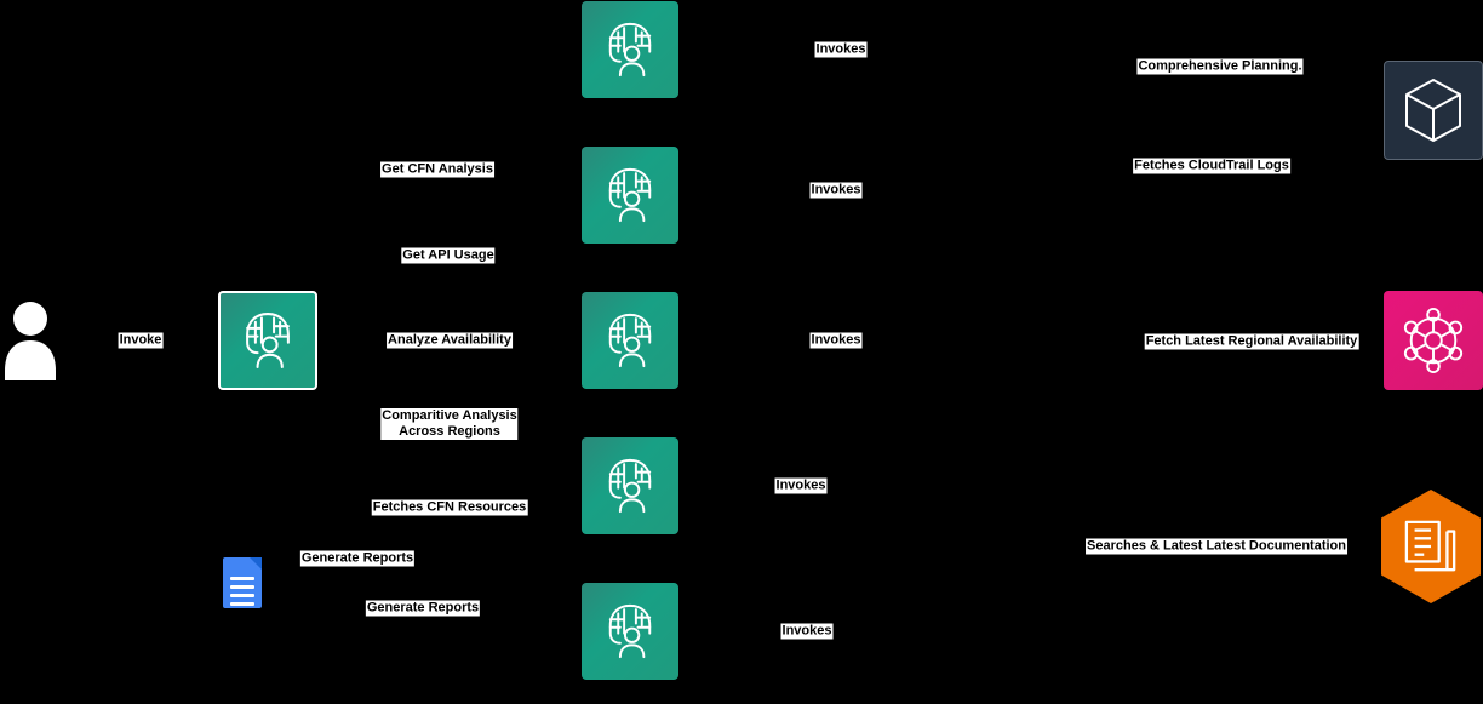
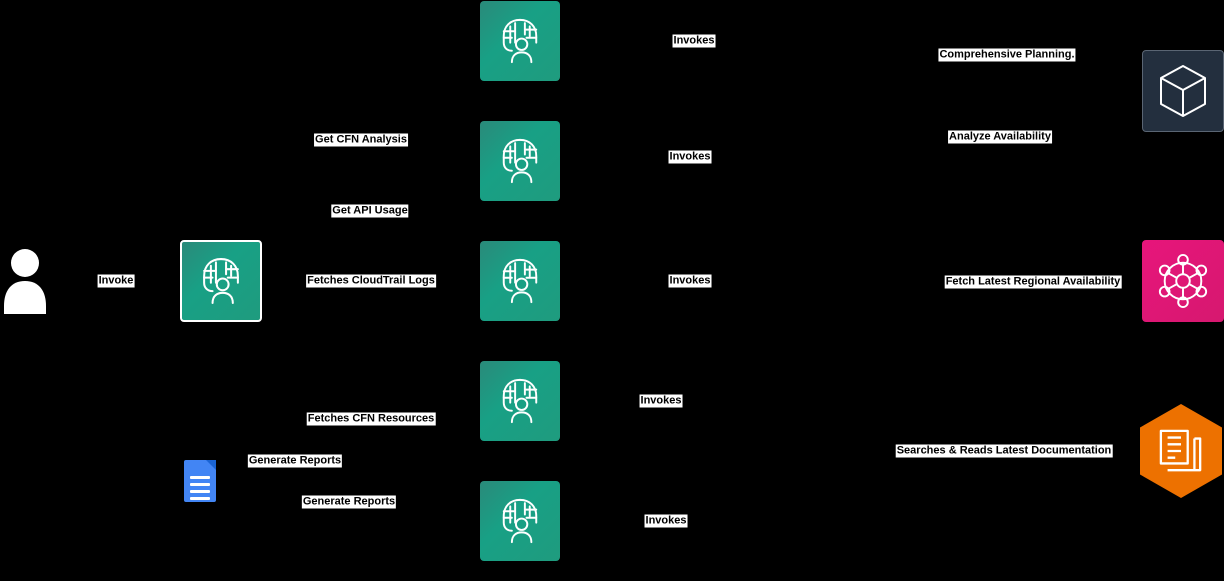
  Invoke
  Get CFN Analysis
  Get API Usage
- Analyze Availability
+ Fetches CloudTrail Logs
- Comparitive Analysis
- Across Regions
  Fetches CFN Resources
  Generate Reports
  Generate Reports
  Invokes
  Invokes
  Invokes
  Invokes
  Invokes
  Comprehensive Planning.
- Fetches CloudTrail Logs
+ Analyze Availability
  Fetch Latest Regional Availability
- Searches & Latest Latest Documentation
+ Searches & Reads Latest Documentation
